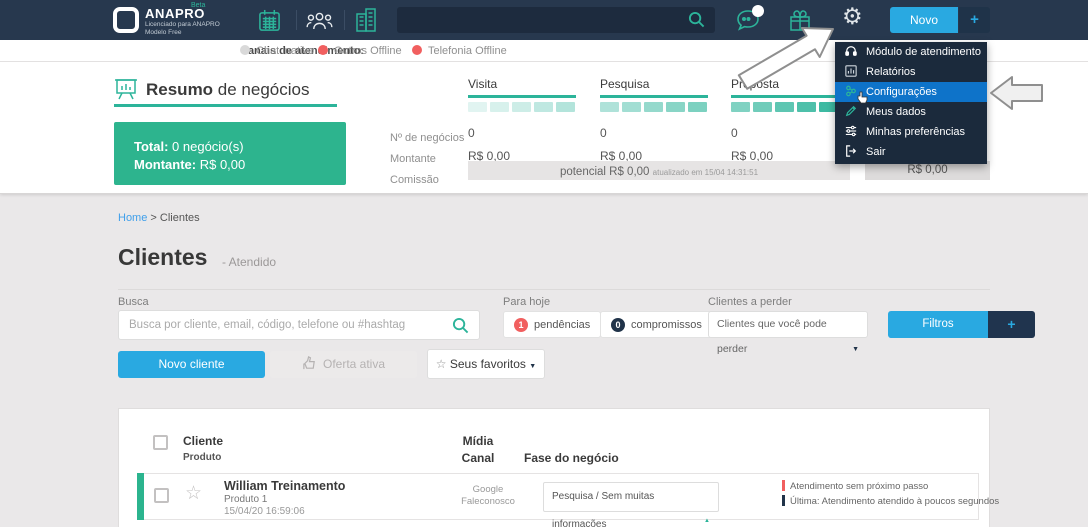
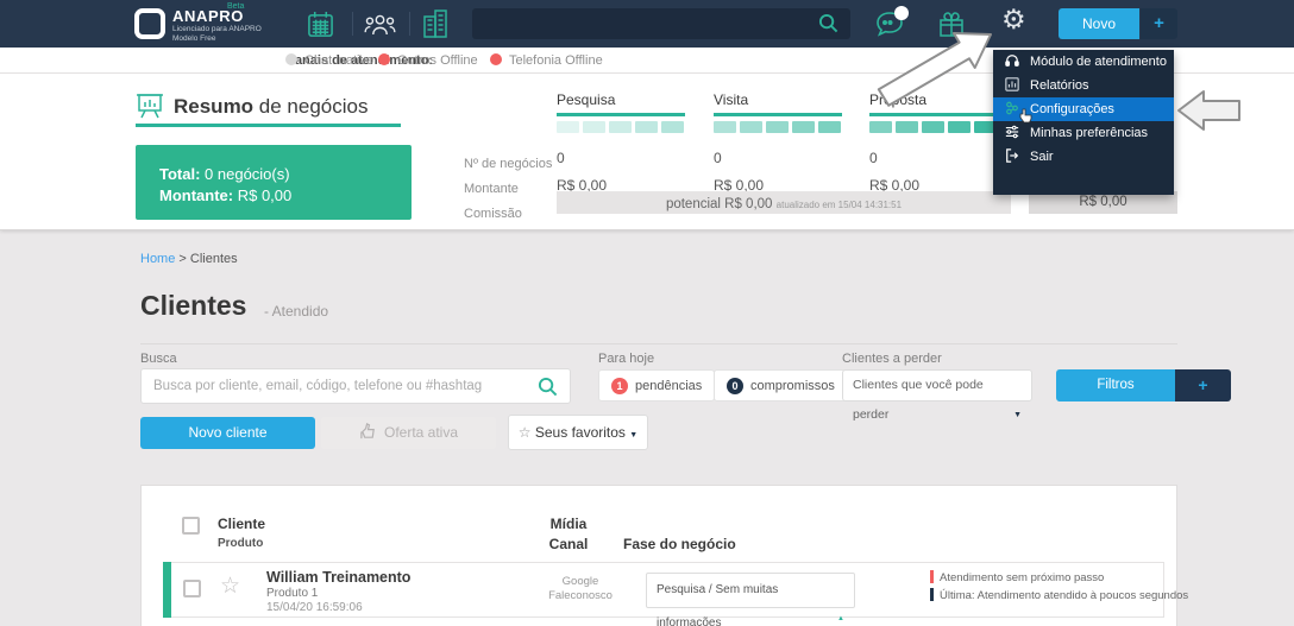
  ANAPRO
  ⚙
  Novo
  +
  anais de atenmento:
  Chat inativo
  Outros Offline
  Telefonia Offline
  Resumo de negócios
  Total: 0 negócio(s)
  Montante: R$ 0,00
  Nº de negócios
  Montante
  Comissão
- Visita
+ Pesquisa
  0
  R$ 0,00
- Pesquisa
+ Visita
  0
  R$ 0,00
  Prosta
  0
  R$ 0,00
  potencial R$ 0,00 atualizado em 15/04 14:31:51
  R$ 0,00
  Módulo de atendimento
  Relatórios
  Configurações
- Meus dados
  Minhas preferências
  Sair
  Home > Clientes
  Clientes
  - Atendido
  Busca
  Busca por cliente, email, código, telefone ou #hashtag
  Para hoje
  1
  pendências
  0
  compromissos
  Clientes a perder
  Clientes que você pode perder
  Filtros
  +
  Novo cliente
  Oferta ativa
  ☆ Seus favoritos
  Cliente
  Produto
  Mídia
  Canal
  Fase do negócio
  ☆
  William Treinamento
  Produto 1
  15/04/20 16:59:06
  Google
  Faleconosco
  Pesquisa / Sem muitas informações
  Atendimento sem próximo passo
  Última: Atendimento atendido à poucos segundos
